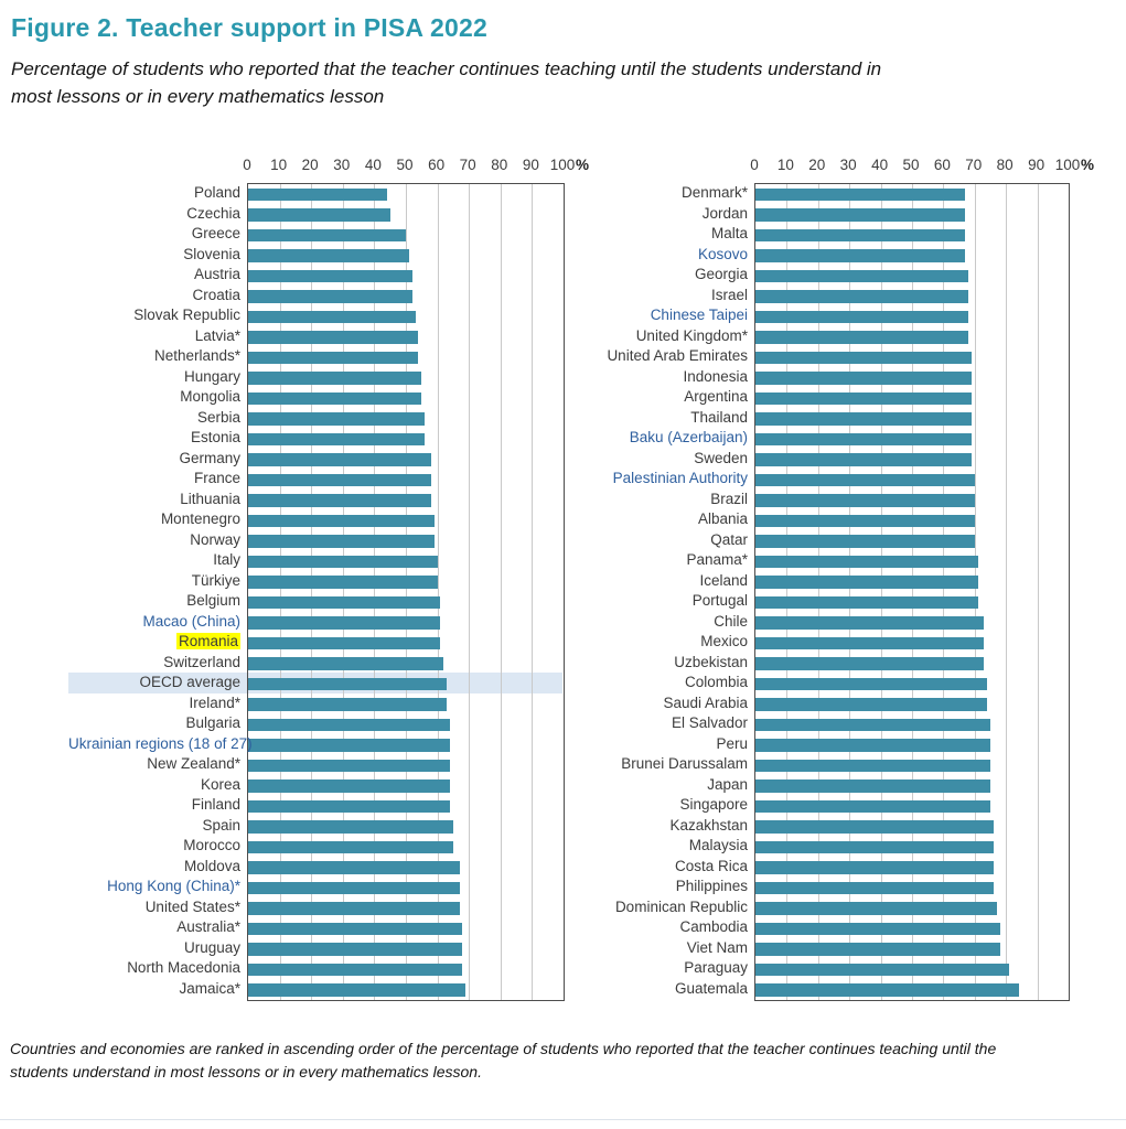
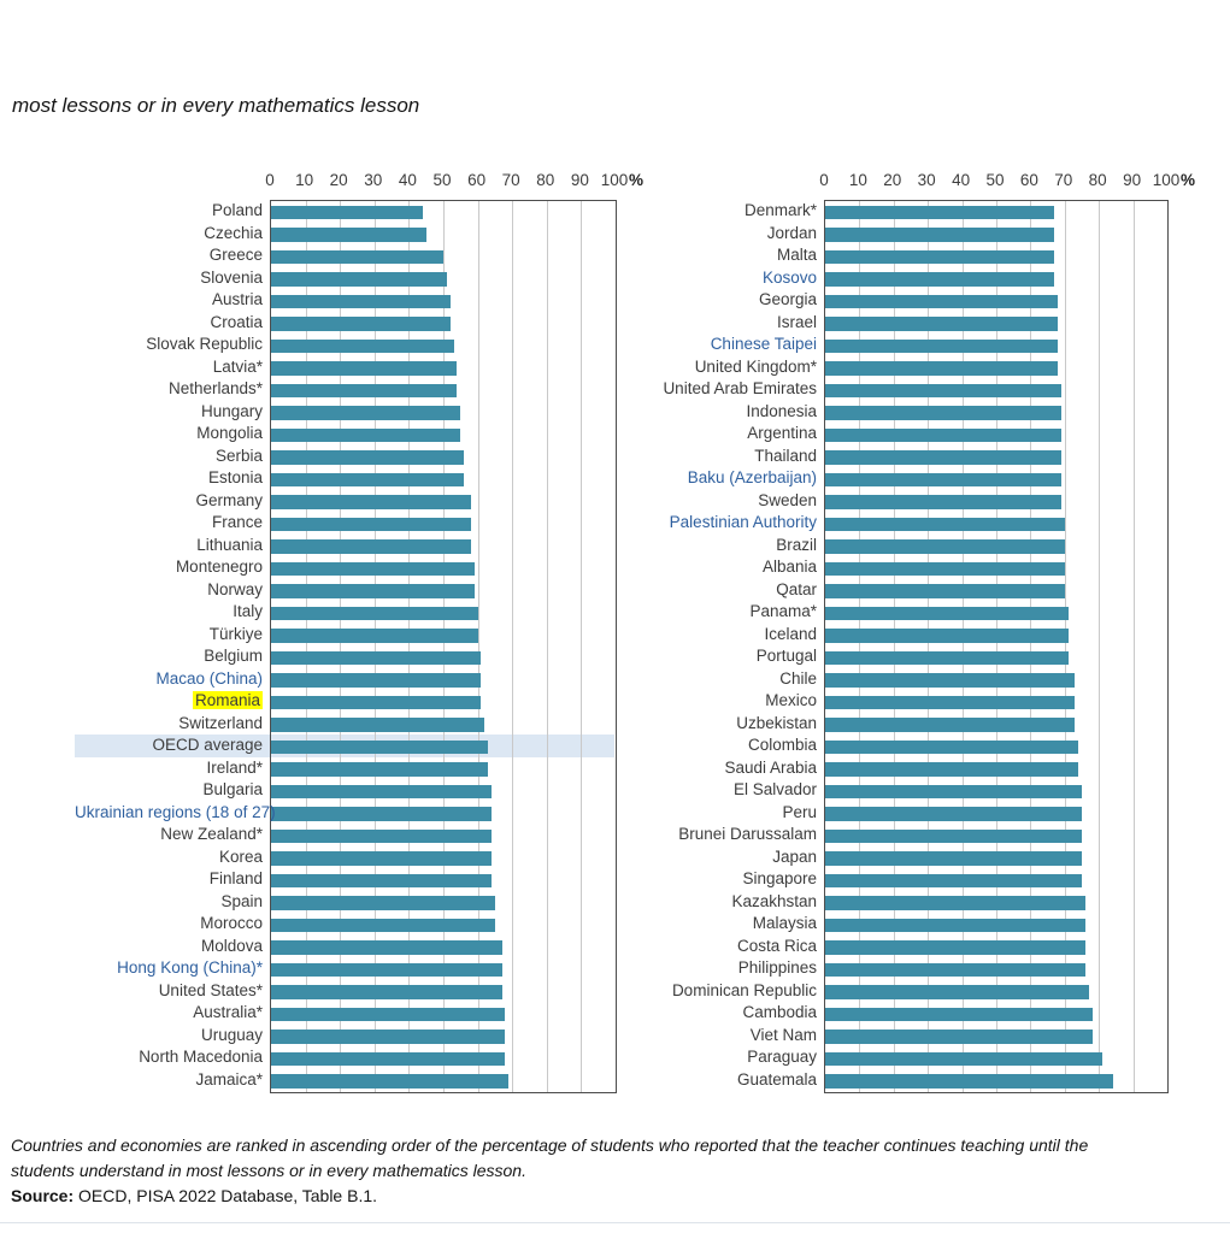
- Figure 2. Teacher support in PISA 2022
- Percentage of students who reported that the teacher continues teaching until the students understand in
  most lessons or in every mathematics lesson
  0
  10
  20
  30
  40
  50
  60
  70
  80
  90
  100
  %
  Poland
  Czechia
  Greece
  Slovenia
  Austria
  Croatia
  Slovak Republic
  Latvia*
  Netherlands*
  Hungary
  Mongolia
  Serbia
  Estonia
  Germany
  France
  Lithuania
  Montenegro
  Norway
  Italy
  Türkiye
  Belgium
  Macao (China)
  Romania
  Switzerland
  OECD average
  Ireland*
  Bulgaria
  Ukrainian regions (18 of 27)
  New Zealand*
  Korea
  Finland
  Spain
  Morocco
  Moldova
  Hong Kong (China)*
  United States*
  Australia*
  Uruguay
  North Macedonia
  Jamaica*
  0
  10
  20
  30
  40
  50
  60
  70
  80
  90
  100
  %
  Denmark*
  Jordan
  Malta
  Kosovo
  Georgia
  Israel
  Chinese Taipei
  United Kingdom*
  United Arab Emirates
  Indonesia
  Argentina
  Thailand
  Baku (Azerbaijan)
  Sweden
  Palestinian Authority
  Brazil
  Albania
  Qatar
  Panama*
  Iceland
  Portugal
  Chile
  Mexico
  Uzbekistan
  Colombia
  Saudi Arabia
  El Salvador
  Peru
  Brunei Darussalam
  Japan
  Singapore
  Kazakhstan
  Malaysia
  Costa Rica
  Philippines
  Dominican Republic
  Cambodia
  Viet Nam
  Paraguay
  Guatemala
  Countries and economies are ranked in ascending order of the percentage of students who reported that the teacher continues teaching until the
  students understand in most lessons or in every mathematics lesson.
+ Source: OECD, PISA 2022 Database, Table B.1.
